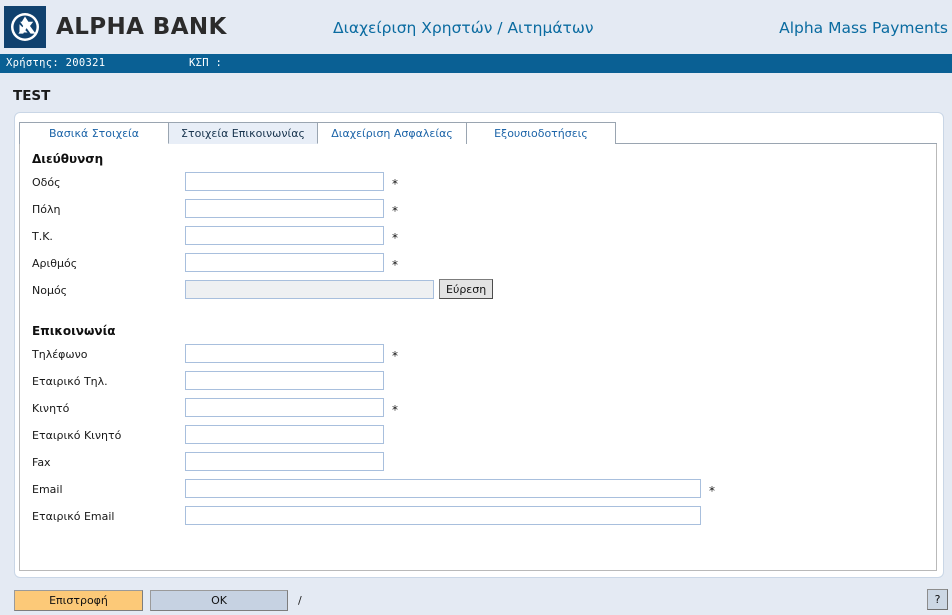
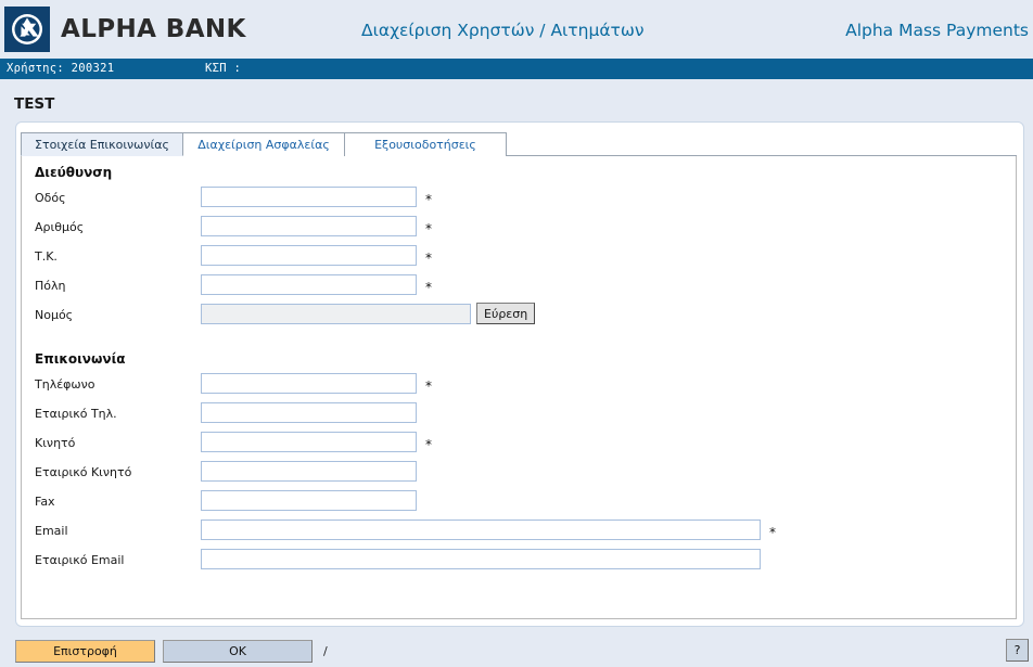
  ALPHA BANK
  Διαχείριση Χρηστών / Αιτημάτων
  Alpha Mass Payments
  Χρήστης: 200321
  ΚΣΠ :
  TEST
- Βασικά Στοιχεία
  Στοιχεία Επικοινωνίας
  Διαχείριση Ασφαλείας
  Εξουσιοδοτήσεις
  Διεύθυνση
  Οδός
  *
- Πόλη
+ Αριθμός
  *
  Τ.Κ.
  *
- Αριθμός
+ Πόλη
  *
  Νομός
  Εύρεση
  Επικοινωνία
  Τηλέφωνο
  *
  Εταιρικό Τηλ.
  Κινητό
  *
  Εταιρικό Κινητό
  Fax
  Email
  *
  Εταιρικό Email
  Επιστροφή
  ΟΚ
  /
  ?
